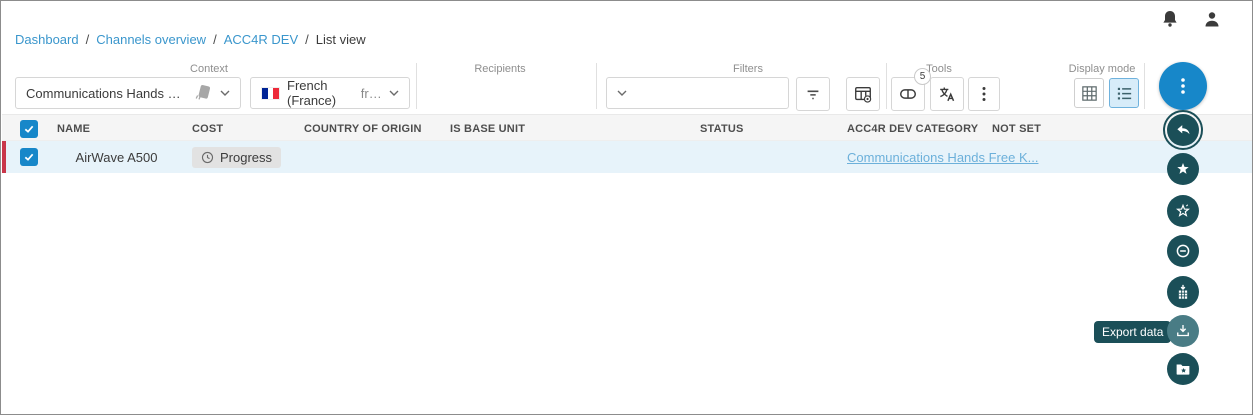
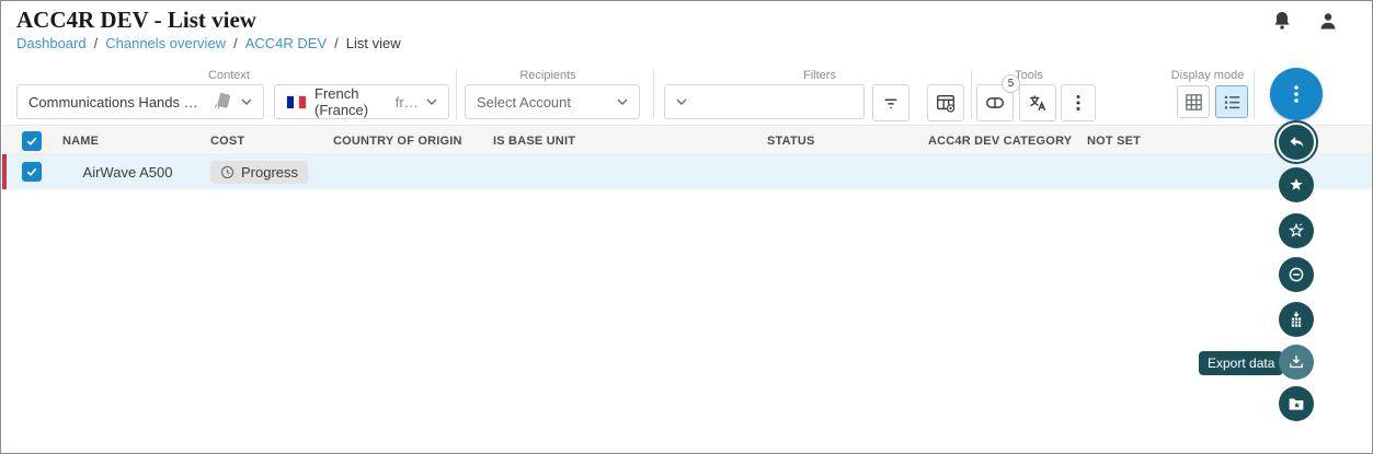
+ ACC4R DEV - List view
  Dashboard
  /
  Channels overview
  /
  ACC4R DEV
  /
  List view
  Context
  Communications Hands Fre
  French (France)
  fr-F
  Recipients
+ Select Account
  Filters
  Tools
  5
  Display mode
  NAME
  COST
  COUNTRY OF ORIGIN
  IS BASE UNIT
  STATUS
  ACC4R DEV CATEGORY
  NOT SET
  AirWave A500
  Progress
- Communications Hands Free K...
  Export data
